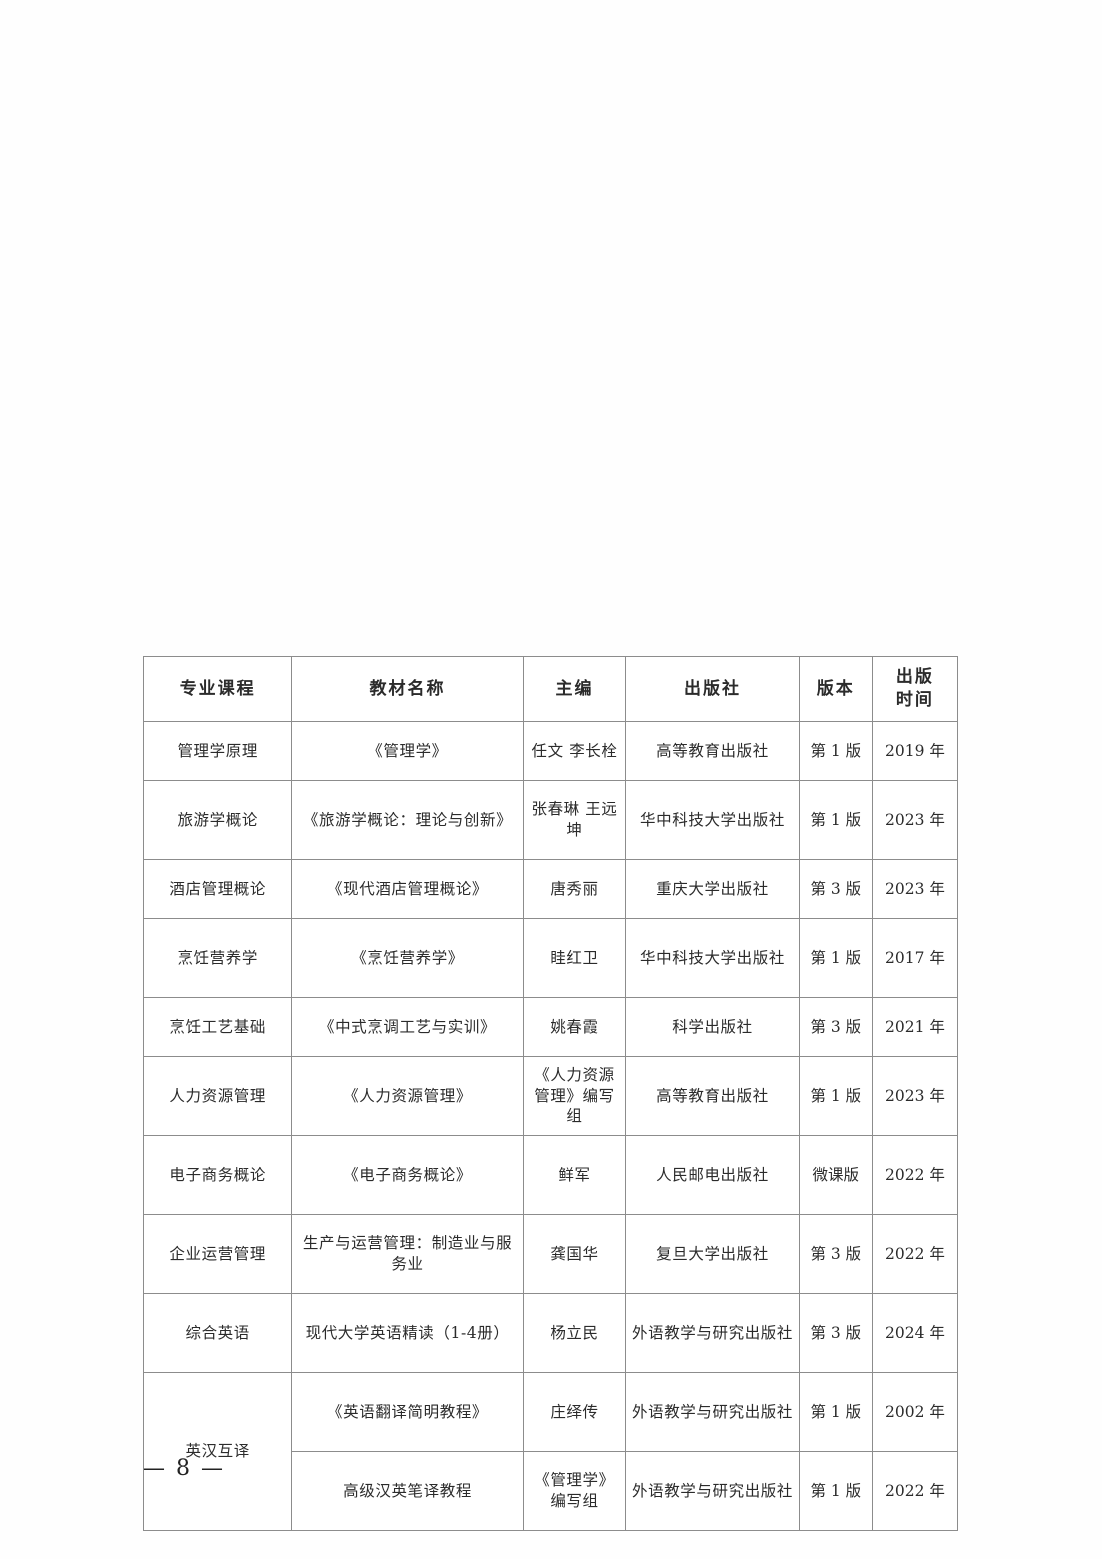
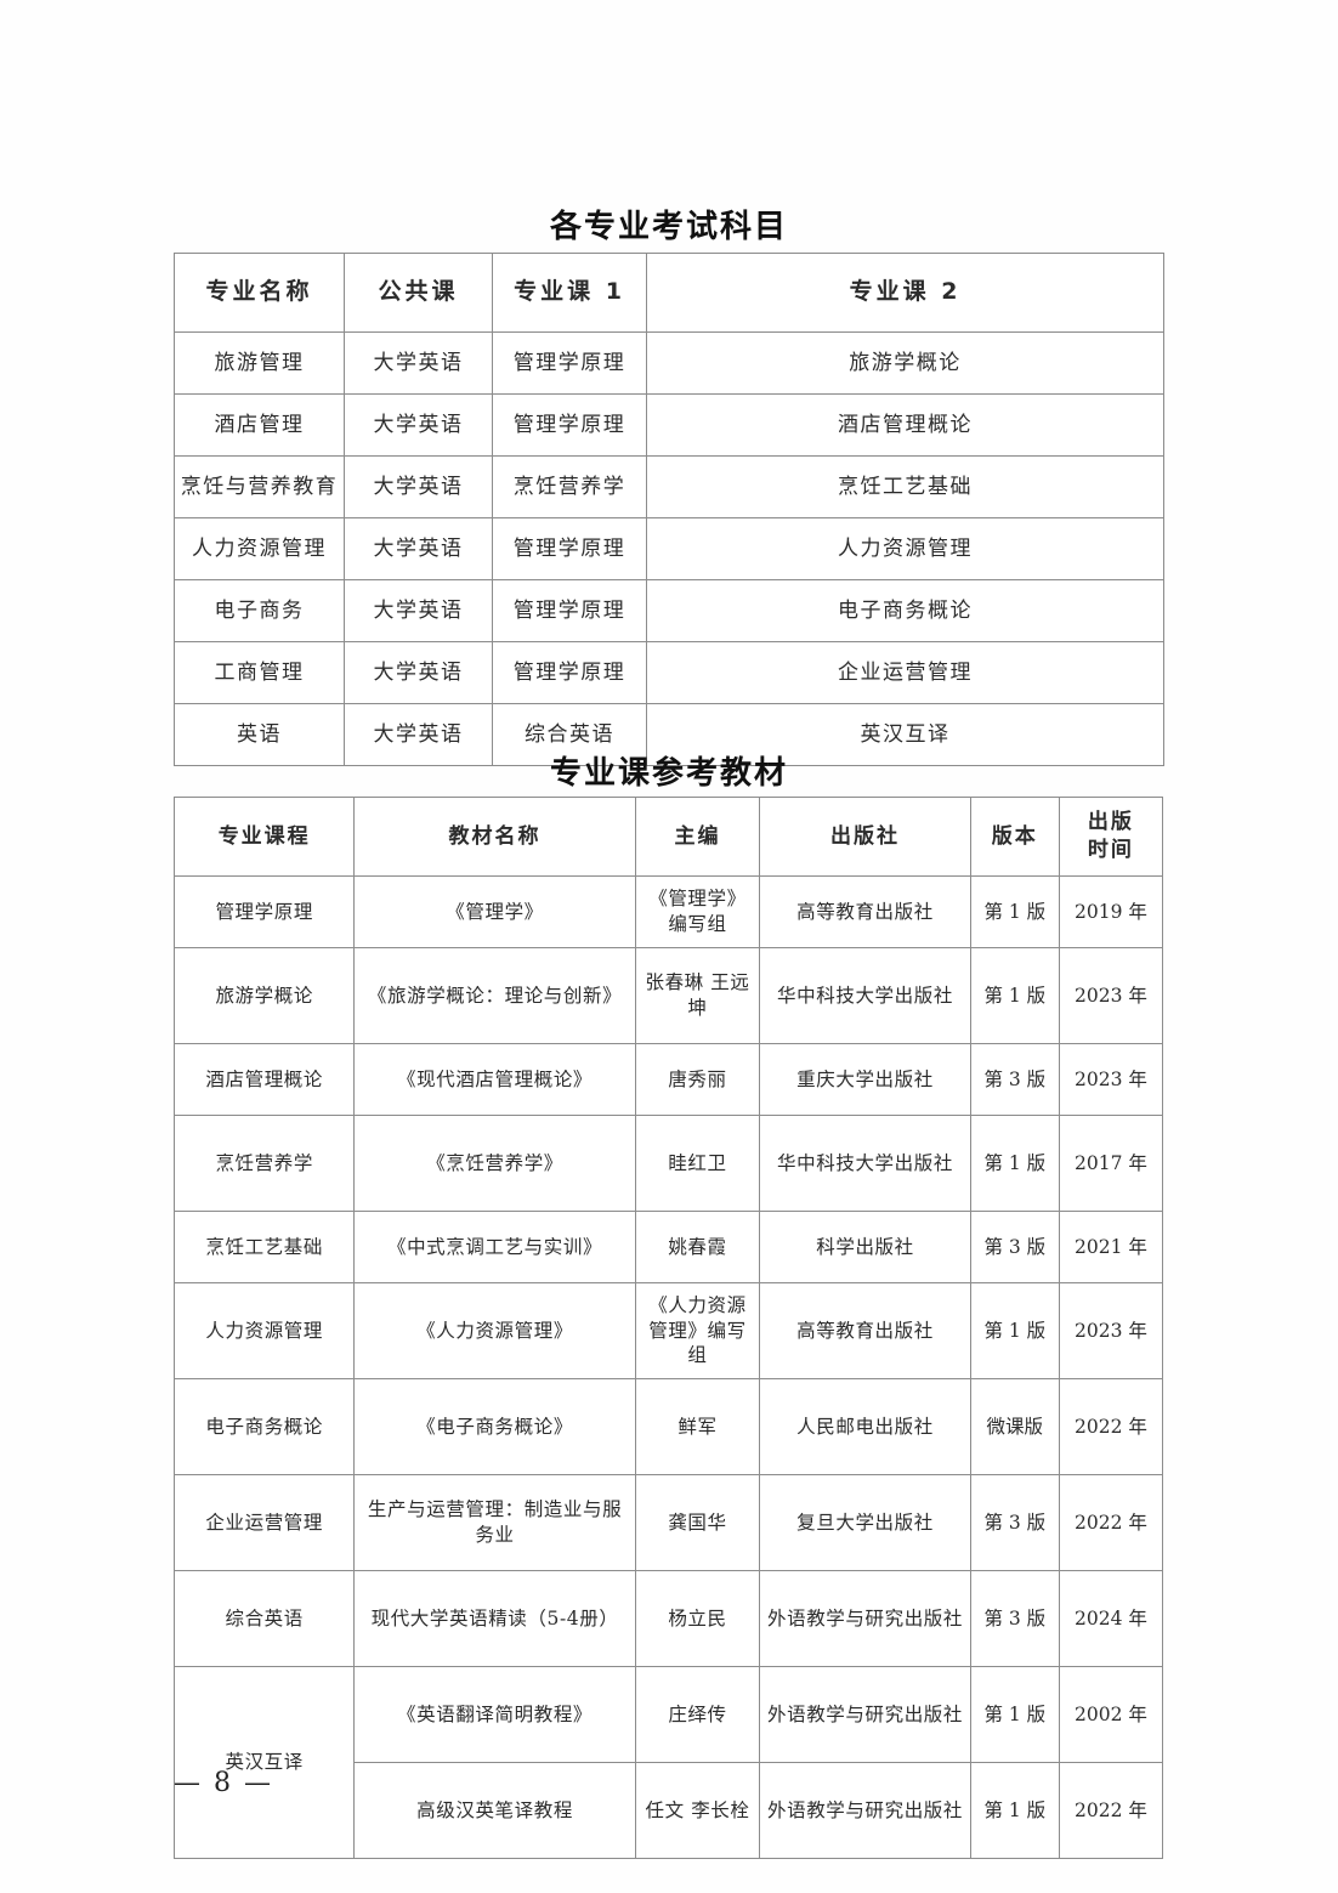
+ 各专业考试科目
+ 专业名称	公共课	专业课 1	专业课 2
+ 旅游管理	大学英语	管理学原理	旅游学概论
+ 酒店管理	大学英语	管理学原理	酒店管理概论
+ 烹饪与营养教育	大学英语	烹饪营养学	烹饪工艺基础
+ 人力资源管理	大学英语	管理学原理	人力资源管理
+ 电子商务	大学英语	管理学原理	电子商务概论
+ 工商管理	大学英语	管理学原理	企业运营管理
+ 英语	大学英语	综合英语	英汉互译
+ 专业课参考教材
  专业课程	教材名称	主编	出版社	版本	出版 时间
- 管理学原理	《管理学》	任文 李长栓	高等教育出版社	第 1 版	2019 年
+ 管理学原理	《管理学》	《管理学》编写组	高等教育出版社	第 1 版	2019 年
  旅游学概论	《旅游学概论：理论与创新》	张春琳 王远坤	华中科技大学出版社	第 1 版	2023 年
  酒店管理概论	《现代酒店管理概论》	唐秀丽	重庆大学出版社	第 3 版	2023 年
  烹饪营养学	《烹饪营养学》	眭红卫	华中科技大学出版社	第 1 版	2017 年
  烹饪工艺基础	《中式烹调工艺与实训》	姚春霞	科学出版社	第 3 版	2021 年
  人力资源管理	《人力资源管理》	《人力资源管理》编写组	高等教育出版社	第 1 版	2023 年
  电子商务概论	《电子商务概论》	鲜军	人民邮电出版社	微课版	2022 年
  企业运营管理	生产与运营管理：制造业与服务业	龚国华	复旦大学出版社	第 3 版	2022 年
- 综合英语	现代大学英语精读（1-4册）	杨立民	外语教学与研究出版社	第 3 版	2024 年
+ 综合英语	现代大学英语精读（5-4册）	杨立民	外语教学与研究出版社	第 3 版	2024 年
  英汉互译	《英语翻译简明教程》	庄绎传	外语教学与研究出版社	第 1 版	2002 年
- 高级汉英笔译教程	《管理学》编写组	外语教学与研究出版社	第 1 版	2022 年
+ 高级汉英笔译教程	任文 李长栓	外语教学与研究出版社	第 1 版	2022 年
  — 8 —
